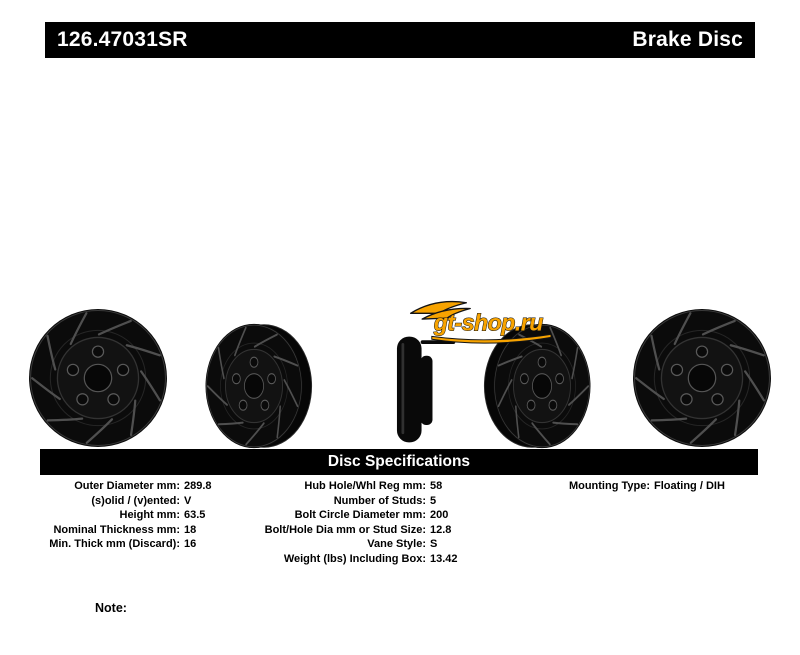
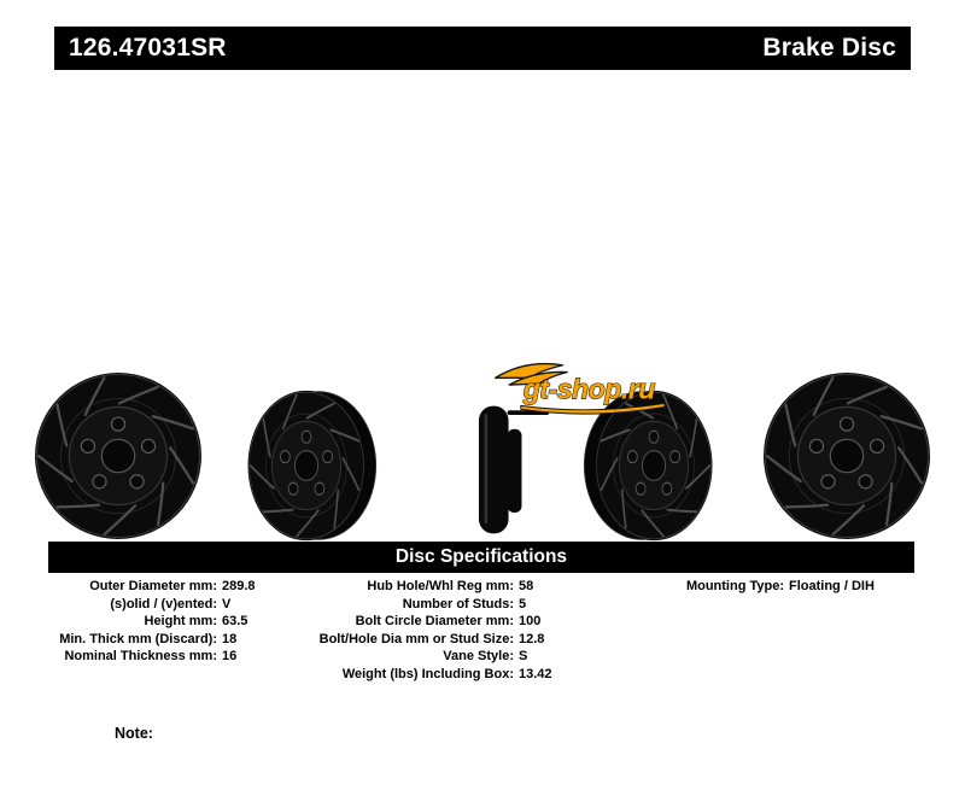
  126.47031SR
  Brake Disc
  gt-shop.ru
  Disc Specifications
  Outer Diameter mm:
  289.8
  (s)olid / (v)ented:
  V
  Height mm:
  63.5
- Nominal Thickness mm:
+ Min. Thick mm (Discard):
  18
- Min. Thick mm (Discard):
+ Nominal Thickness mm:
  16
  Hub Hole/Whl Reg mm:
  58
  Number of Studs:
  5
  Bolt Circle Diameter mm:
- 200
+ 100
  Bolt/Hole Dia mm or Stud Size:
  12.8
  Vane Style:
  S
  Weight (lbs) Including Box:
  13.42
  Mounting Type:
  Floating / DIH
  Note:
